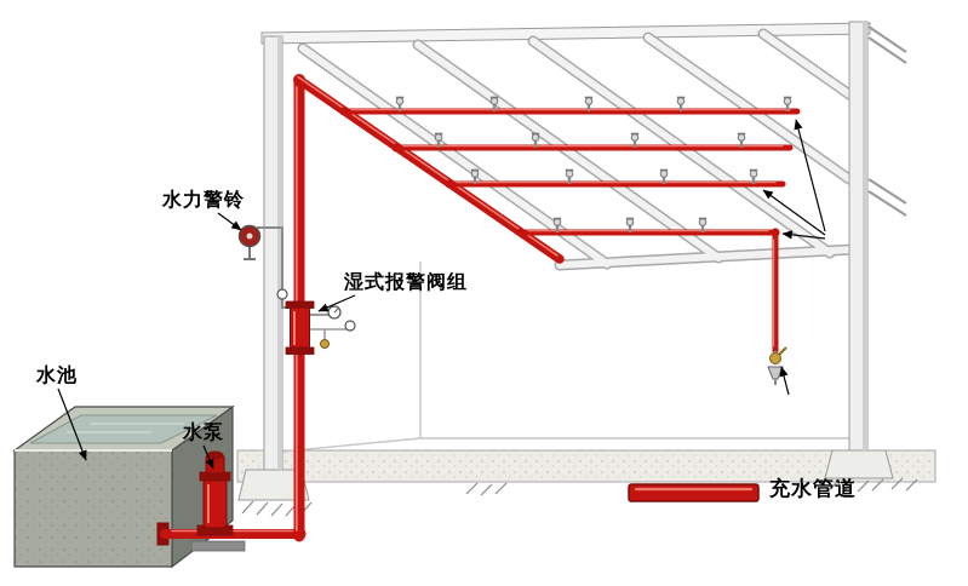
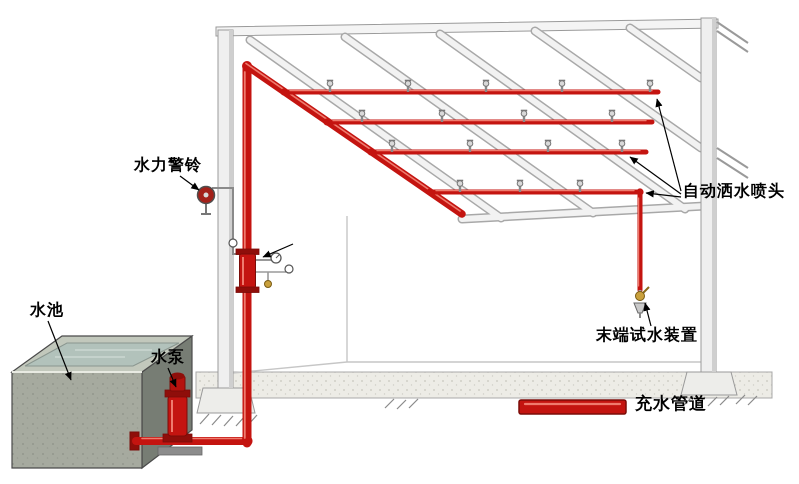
  水力警铃
- 湿式报警阀组
  水池
  水泵
+ 自动洒水喷头
+ 末端试水装置
  充水管道
